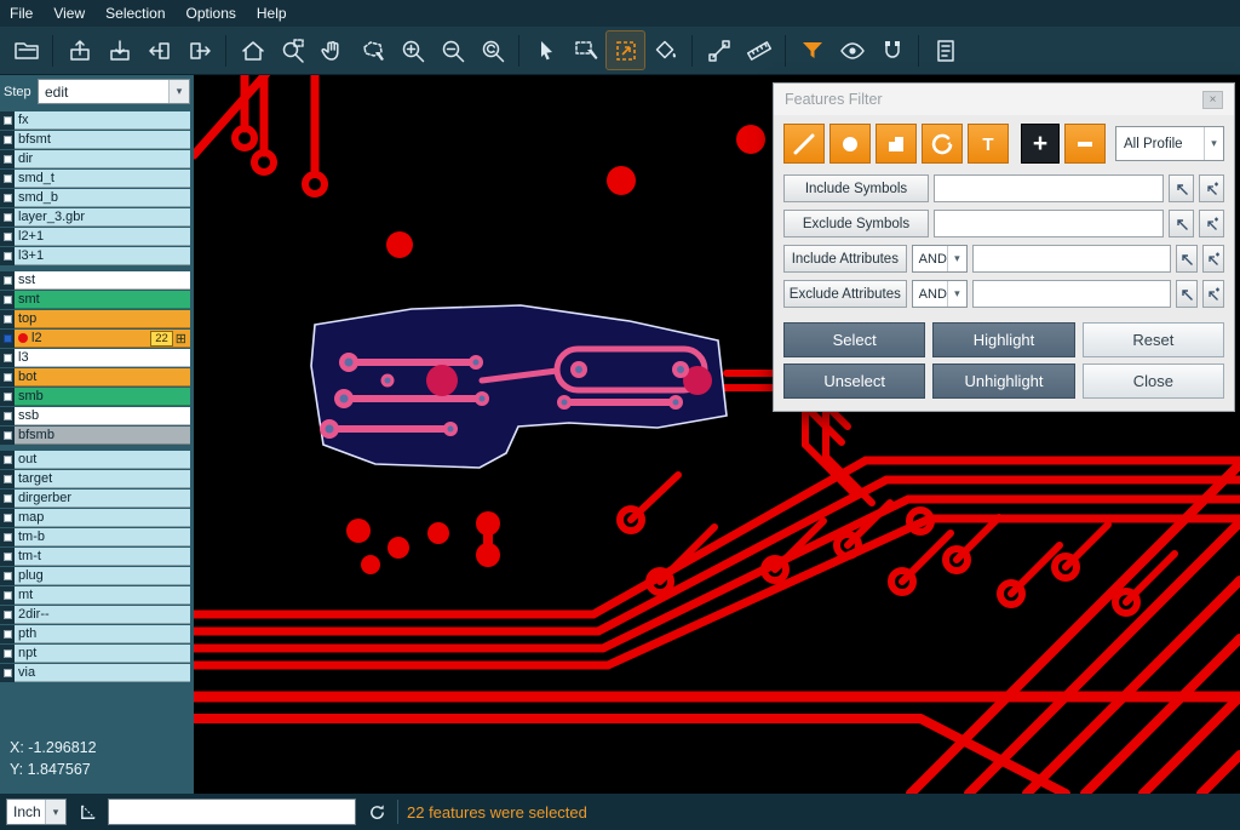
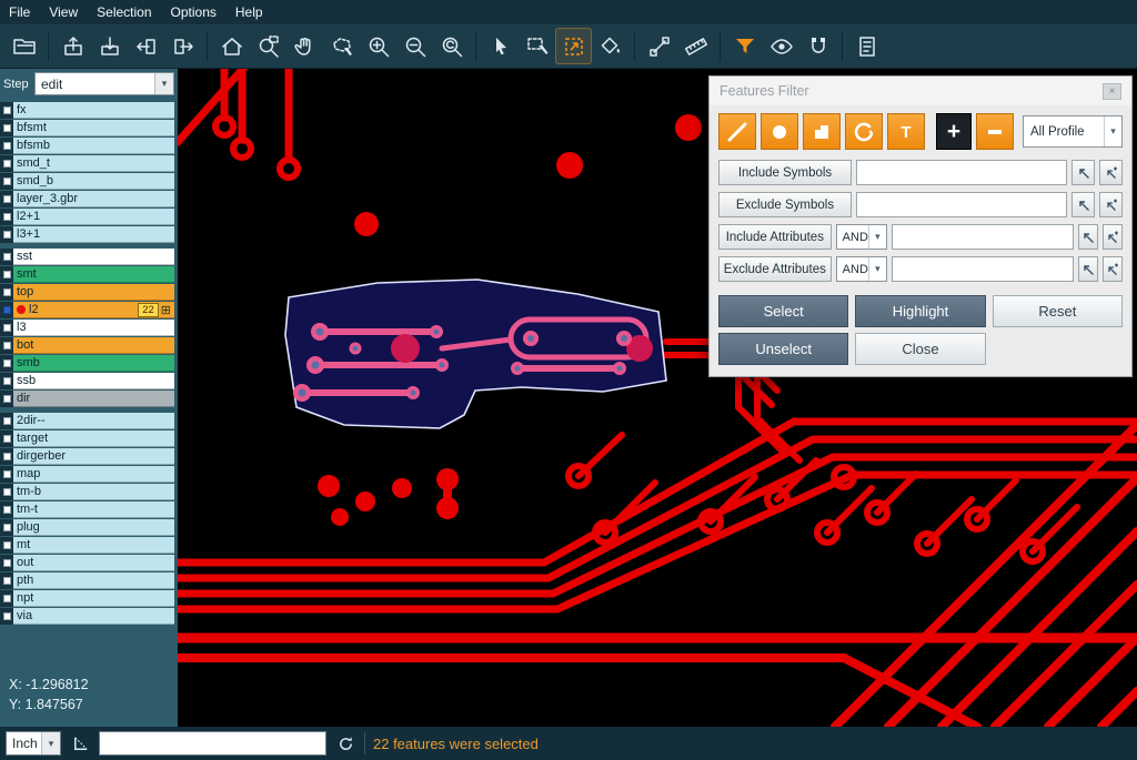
  File
  View
  Selection
  Options
  Help
  Step
  edit
  ▾
  fx
  bfsmt
- dir
+ bfsmb
  smd_t
  smd_b
  layer_3.gbr
  l2+1
  l3+1
  sst
  smt
  top
  l2
  22
  ⊞
  l3
  bot
  smb
  ssb
- bfsmb
+ dir
- out
+ 2dir--
  target
  dirgerber
  map
  tm-b
  tm-t
  plug
  mt
- 2dir--
+ out
  pth
  npt
  via
  X: -1.296812
  Y: 1.847567
  Features Filter
  ×
  T
  +
  All Profile
  ▾
  Include Symbols
  Exclude Symbols
  Include Attributes
  AND
  ▾
  Exclude Attributes
  AND
  ▾
  Select
  Highlight
  Reset
  Unselect
- Unhighlight
  Close
  Inch
  ▾
  22 features were selected
